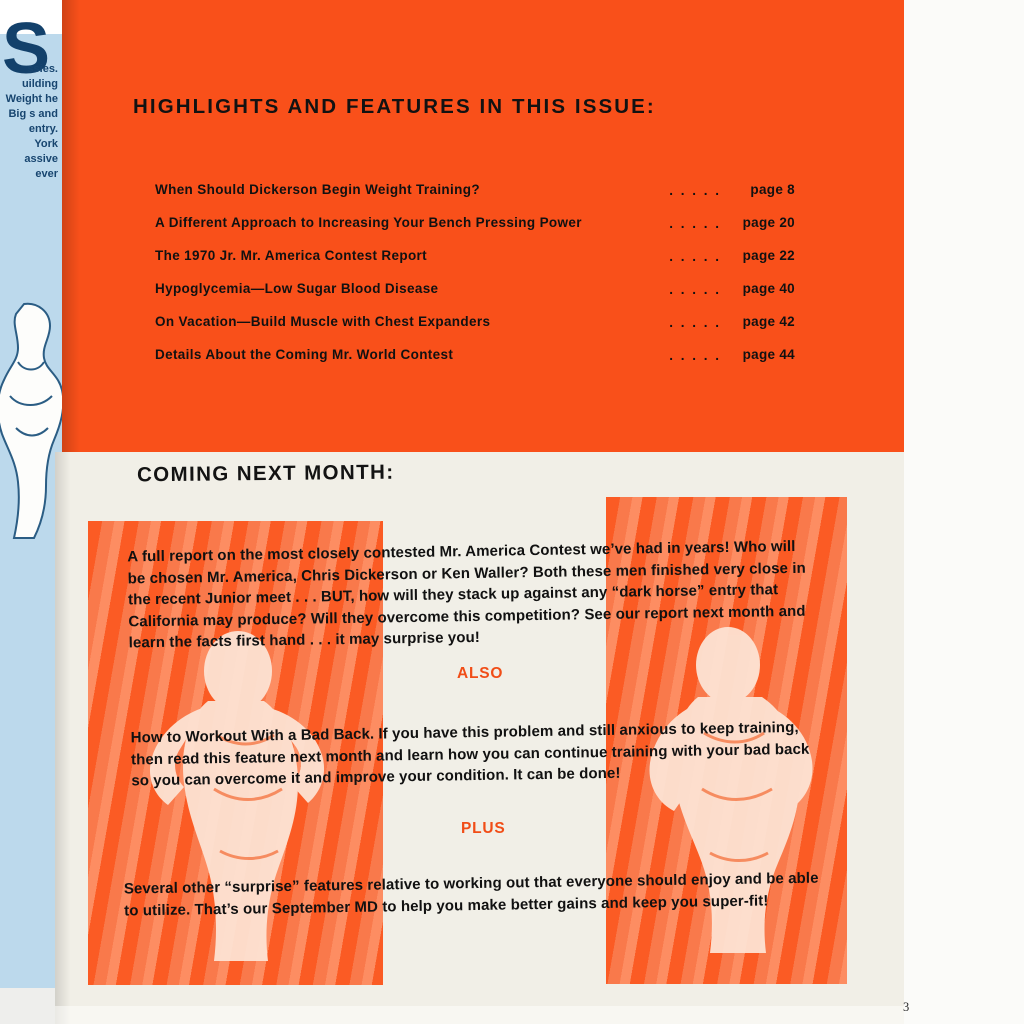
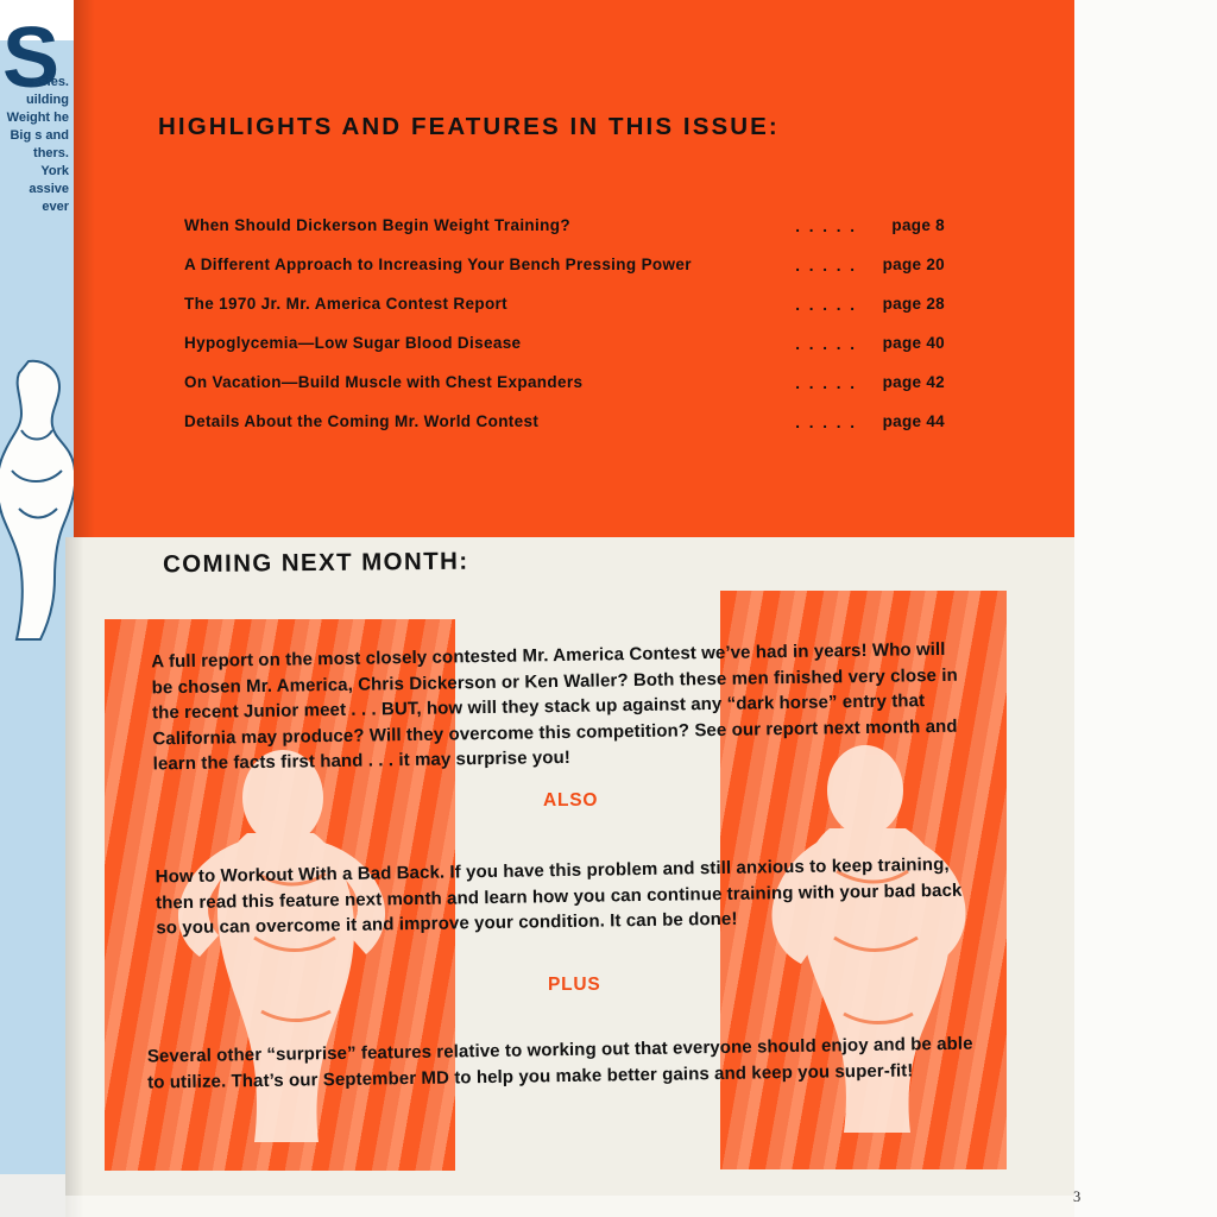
  S
- ssies. uilding Weight he Big s and entry. York assive ever
+ ssies. uilding Weight he Big s and thers. York assive ever
  HIGHLIGHTS AND FEATURES IN THIS ISSUE:
  When Should Dickerson Begin Weight Training?
  . . . . .
  page 8
  A Different Approach to Increasing Your Bench Pressing Power
  . . . . .
  page 20
  The 1970 Jr. Mr. America Contest Report
  . . . . .
- page 22
+ page 28
  Hypoglycemia—Low Sugar Blood Disease
  . . . . .
  page 40
  On Vacation—Build Muscle with Chest Expanders
  . . . . .
  page 42
  Details About the Coming Mr. World Contest
  . . . . .
  page 44
  COMING NEXT MONTH:
  A full report on the most closely contested Mr. America Contest we’ve had in years! Who will be chosen Mr. America, Chris Dickerson or Ken Waller? Both these men finished very close in the recent Junior meet . . . BUT, how will they stack up against any “dark horse” entry that California may produce? Will they overcome this competition? See our report next month and learn the facts first hand . . . it may surprise you!
  ALSO
  How to Workout With a Bad Back. If you have this problem and still anxious to keep training, then read this feature next month and learn how you can continue training with your bad back so you can overcome it and improve your condition. It can be done!
  PLUS
  Several other “surprise” features relative to working out that everyone should enjoy and be able to utilize. That’s our September MD to help you make better gains and keep you super-fit!
  3
